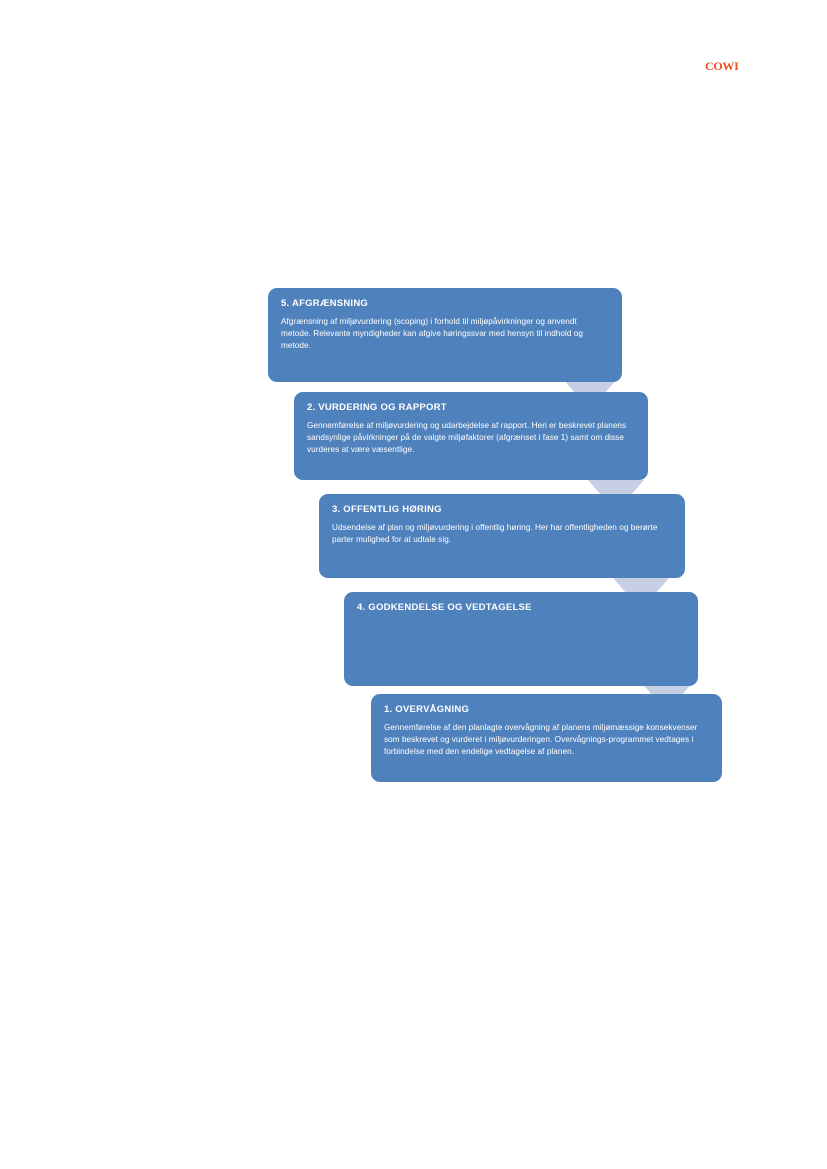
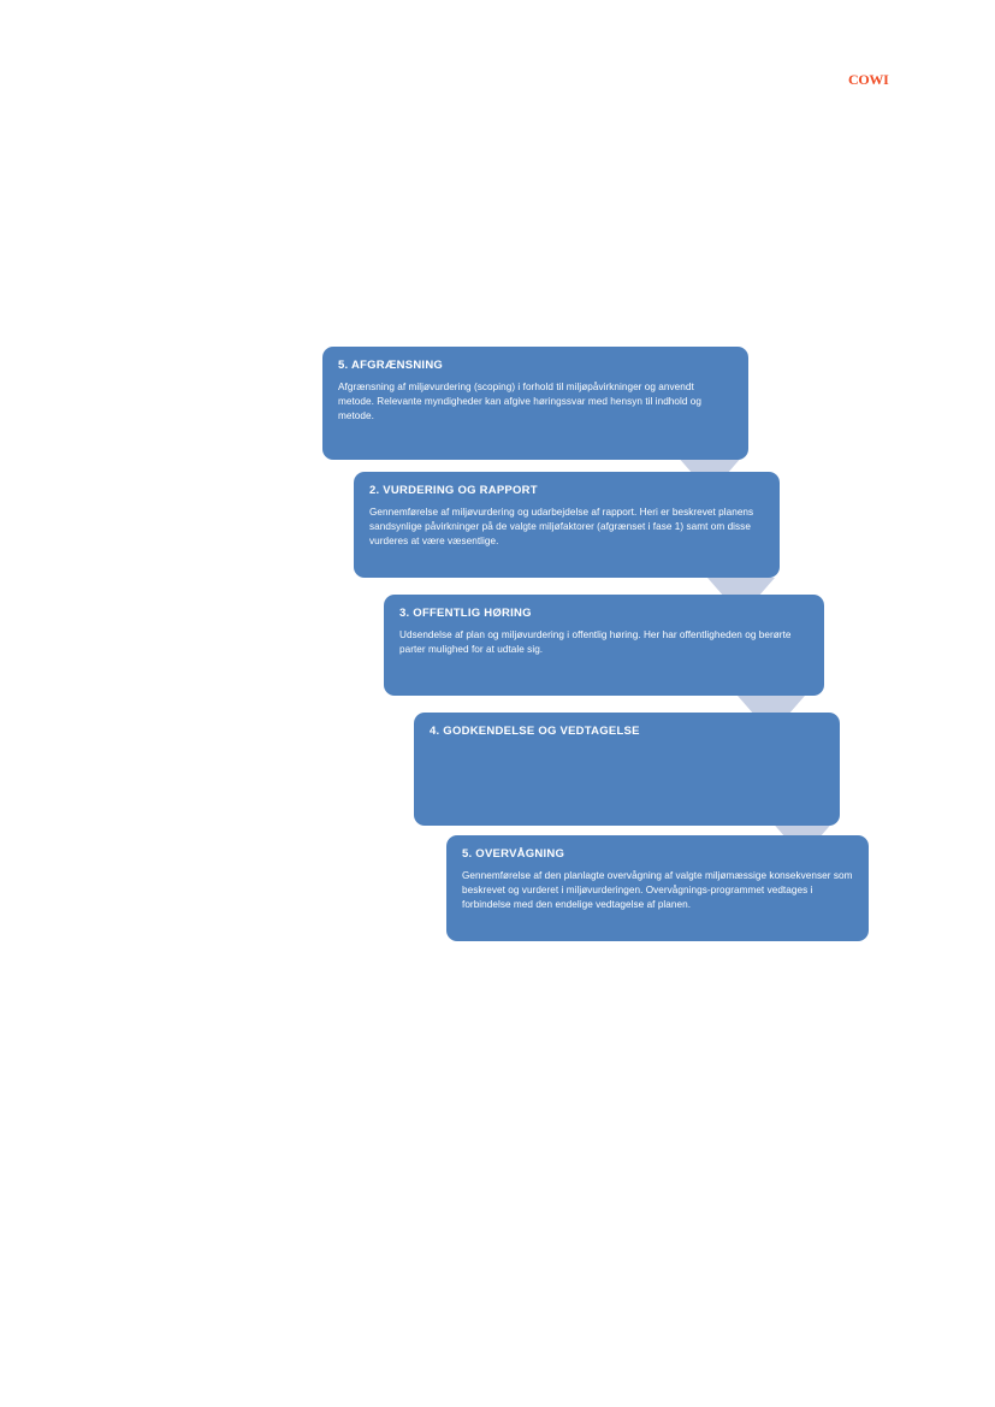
  COWI
  5. AFGRÆNSNING
  Afgrænsning af miljøvurdering (scoping) i forhold til miljøpåvirkninger og anvendt metode. Relevante myndigheder kan afgive høringssvar med hensyn til indhold og metode.
  2. VURDERING OG RAPPORT
  Gennemførelse af miljøvurdering og udarbejdelse af rapport. Heri er beskrevet planens sandsynlige påvirkninger på de valgte miljøfaktorer (afgrænset i fase 1) samt om disse vurderes at være væsentlige.
  3. OFFENTLIG HØRING
  Udsendelse af plan og miljøvurdering i offentlig høring. Her har offentligheden og berørte parter mulighed for at udtale sig.
  4. GODKENDELSE OG VEDTAGELSE
- 1. OVERVÅGNING
+ 5. OVERVÅGNING
- Gennemførelse af den planlagte overvågning af planens miljømæssige konsekvenser som beskrevet og vurderet i miljøvurderingen. Overvågnings-programmet vedtages i forbindelse med den endelige vedtagelse af planen.
+ Gennemførelse af den planlagte overvågning af valgte miljømæssige konsekvenser som beskrevet og vurderet i miljøvurderingen. Overvågnings-programmet vedtages i forbindelse med den endelige vedtagelse af planen.
